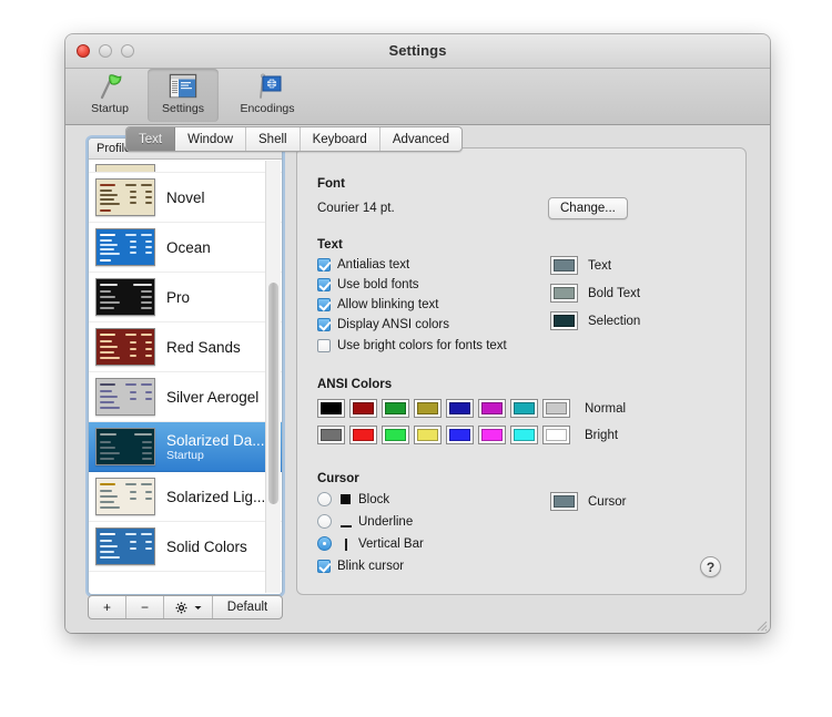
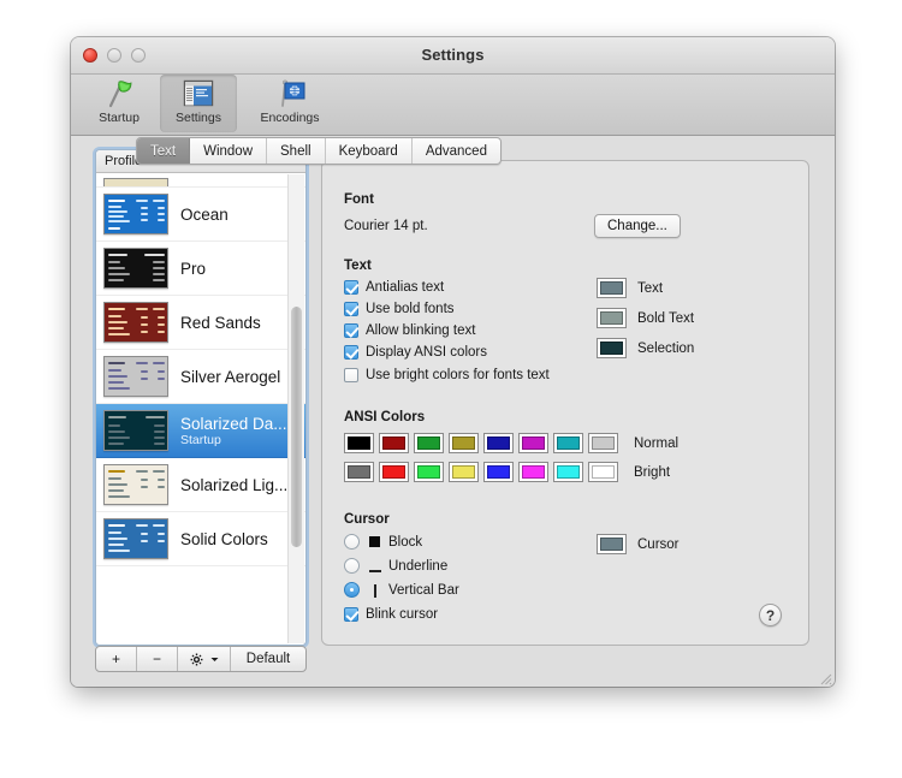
  Settings
  Startup
  Settings
  Encodings
  Profil
- Novel
  Ocean
  Pro
  Red Sands
  Silver Aerogel
  Solarized Da...
  Startup
  Solarized Lig...
  Solid Colors
  +
  −
  Default
  Font
  Courier 14 pt.
  Change...
  Text
  Antialias text
  Use bold fonts
  Allow blinking text
  Display ANSI colors
  Use bright colors for fonts text
  Text
  Bold Text
  Selection
  ANSI Colors
  Normal
  Bright
  Cursor
  Block
  Underline
  Vertical Bar
  Blink cursor
  Cursor
  ?
  Text
  Window
  Shell
  Keyboard
  Advanced
